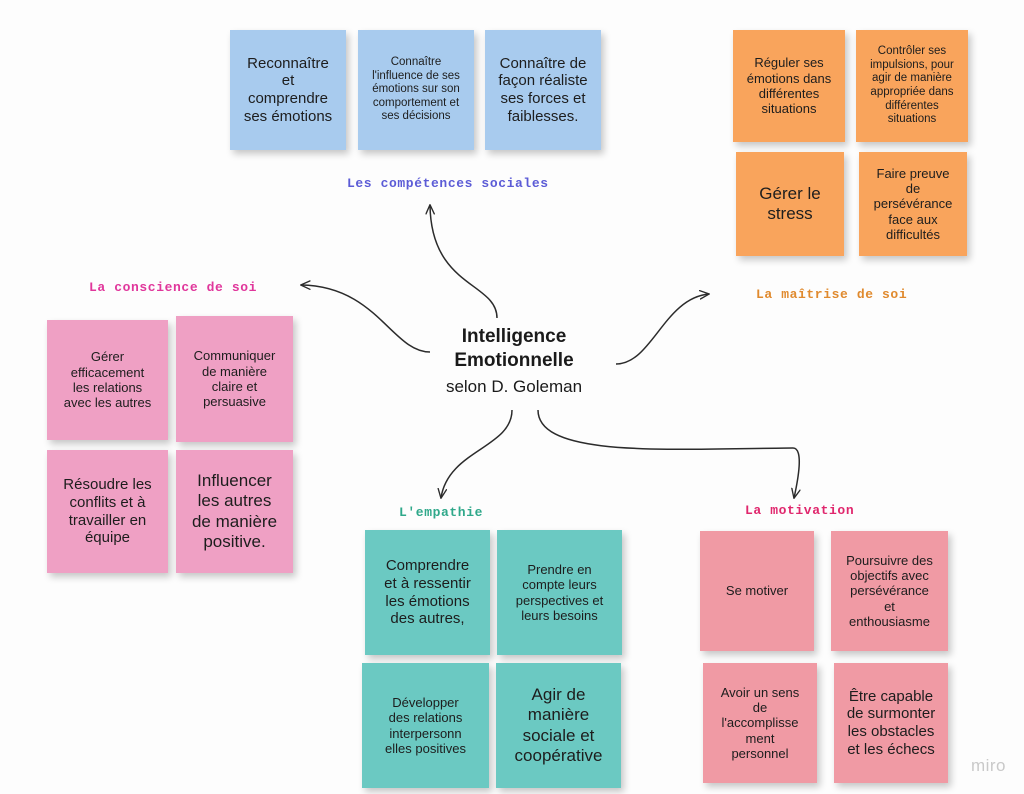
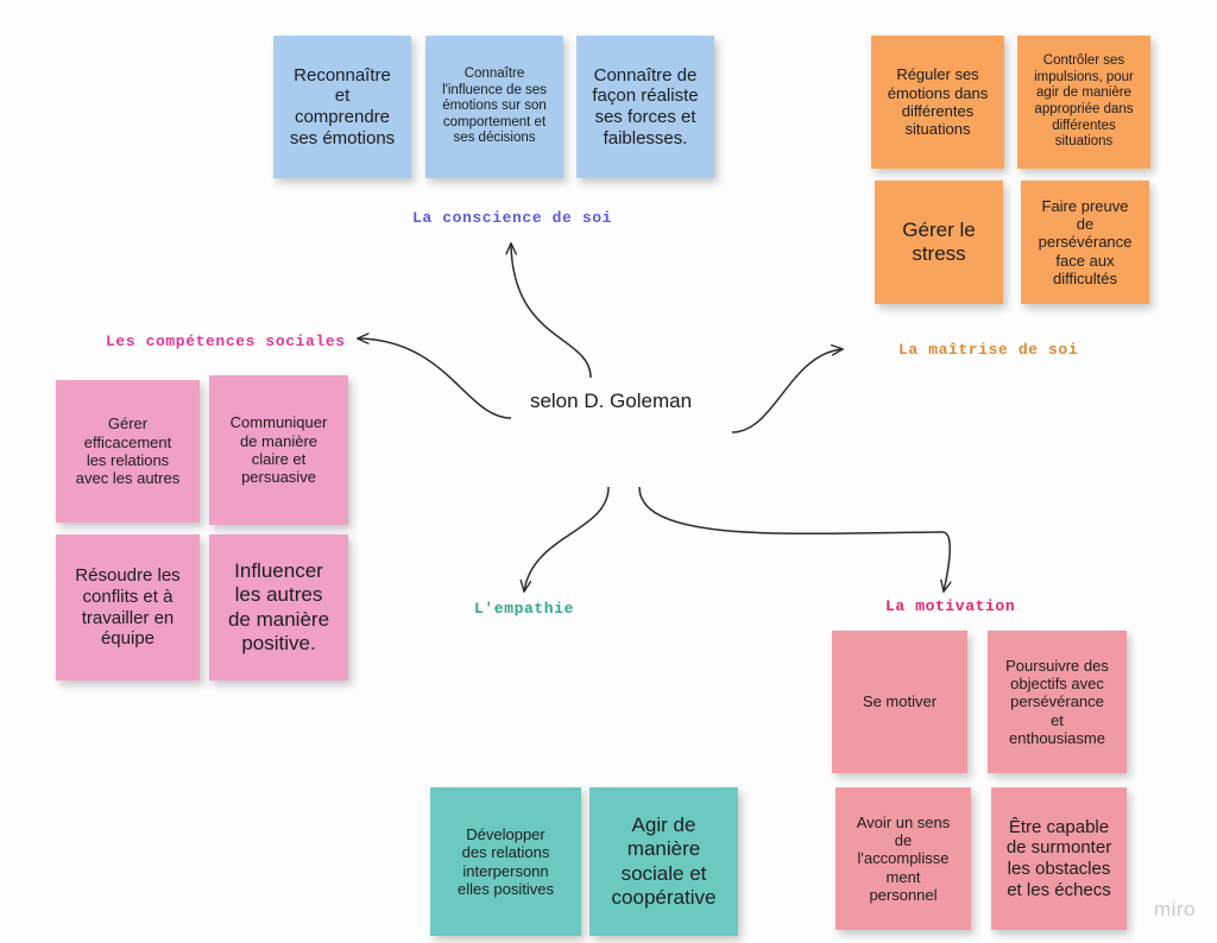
- Intelligence
- Emotionnelle
  selon D. Goleman
  Reconnaître
  et
  comprendre
  ses émotions
  Connaître
  l'influence de ses
  émotions sur son
  comportement et
  ses décisions
  Connaître de
  façon réaliste
  ses forces et
  faiblesses.
- Les compétences sociales
+ La conscience de soi
  Réguler ses
  émotions dans
  différentes
  situations
  Contrôler ses
  impulsions, pour
  agir de manière
  appropriée dans
  différentes
  situations
  Gérer le
  stress
  Faire preuve
  de
  persévérance
  face aux
  difficultés
  La maîtrise de soi
- La conscience de soi
+ Les compétences sociales
  Gérer
  efficacement
  les relations
  avec les autres
  Communiquer
  de manière
  claire et
  persuasive
  Résoudre les
  conflits et à
  travailler en
  équipe
  Influencer
  les autres
  de manière
  positive.
  L'empathie
- Comprendre
- et à ressentir
- les émotions
- des autres,
- Prendre en
- compte leurs
- perspectives et
- leurs besoins
  Développer
  des relations
  interpersonn
  elles positives
  Agir de
  manière
  sociale et
  coopérative
  La motivation
  Se motiver
  Poursuivre des
  objectifs avec
  persévérance
  et
  enthousiasme
  Avoir un sens
  de
  l'accomplisse
  ment
  personnel
  Être capable
  de surmonter
  les obstacles
  et les échecs
  miro
